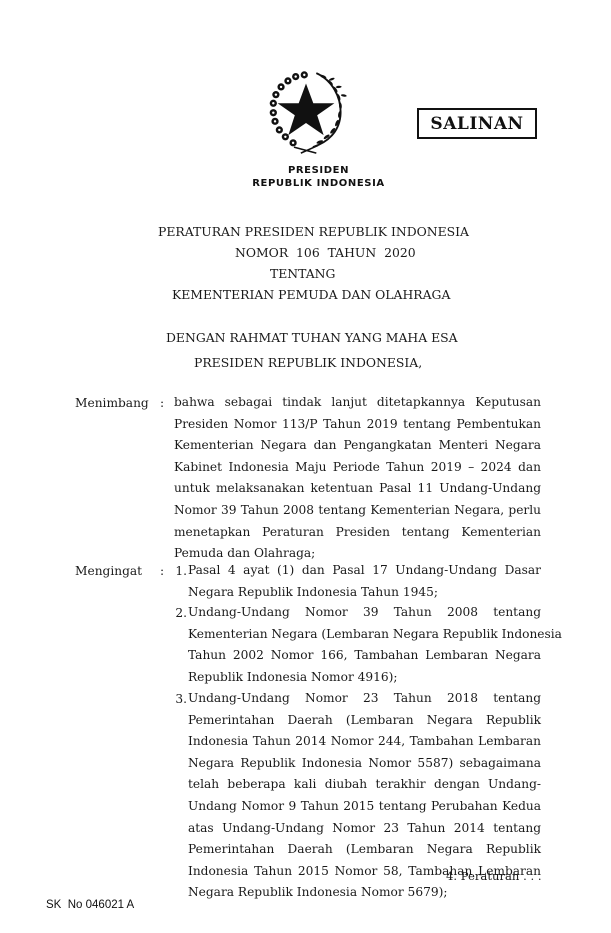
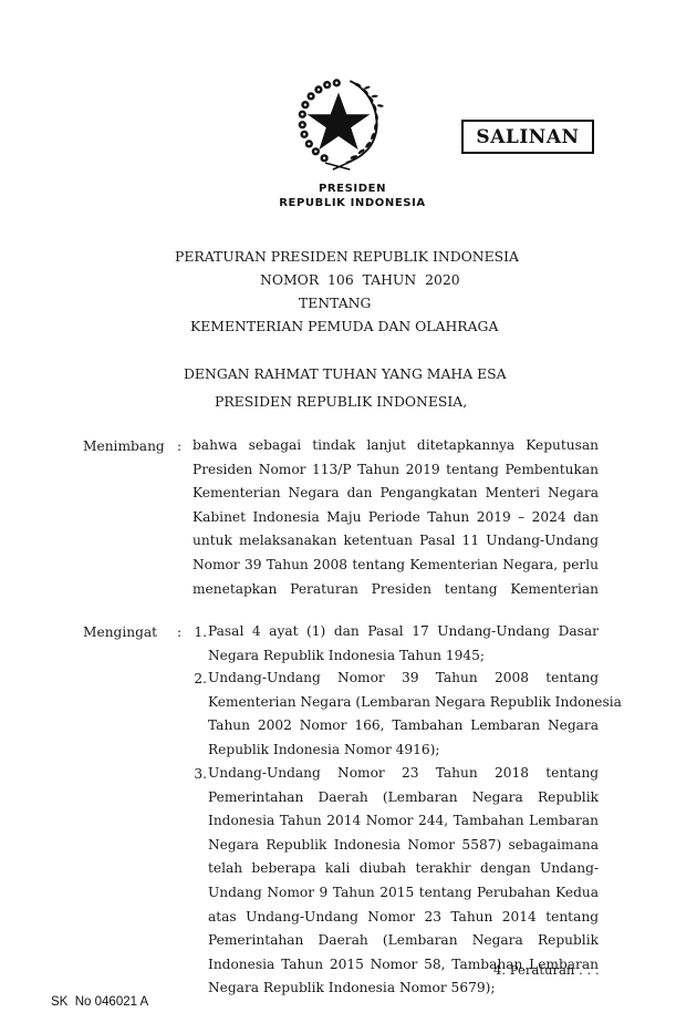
  SALINAN
  PRESIDEN
  REPUBLIK INDONESIA
  PERATURAN PRESIDEN REPUBLIK INDONESIA
  NOMOR 106 TAHUN 2020
  TENTANG
  KEMENTERIAN PEMUDA DAN OLAHRAGA
  DENGAN RAHMAT TUHAN YANG MAHA ESA
  PRESIDEN REPUBLIK INDONESIA,
  Menimbang
  :
  bahwa sebagai tindak lanjut ditetapkannya Keputusan
  Presiden Nomor 113/P Tahun 2019 tentang Pembentukan
  Kementerian Negara dan Pengangkatan Menteri Negara
  Kabinet Indonesia Maju Periode Tahun 2019 – 2024 dan
  untuk melaksanakan ketentuan Pasal 11 Undang-Undang
  Nomor 39 Tahun 2008 tentang Kementerian Negara, perlu
  menetapkan Peraturan Presiden tentang Kementerian
- Pemuda dan Olahraga;
  Mengingat
  :
  1.
  Pasal 4 ayat (1) dan Pasal 17 Undang-Undang Dasar
  Negara Republik Indonesia Tahun 1945;
  2.
  Undang-Undang Nomor 39 Tahun 2008 tentang
  Kementerian Negara (Lembaran Negara Republik Indonesia
  Tahun 2002 Nomor 166, Tambahan Lembaran Negara
  Republik Indonesia Nomor 4916);
  3.
  Undang-Undang Nomor 23 Tahun 2018 tentang
  Pemerintahan Daerah (Lembaran Negara Republik
  Indonesia Tahun 2014 Nomor 244, Tambahan Lembaran
  Negara Republik Indonesia Nomor 5587) sebagaimana
  telah beberapa kali diubah terakhir dengan Undang-
  Undang Nomor 9 Tahun 2015 tentang Perubahan Kedua
  atas Undang-Undang Nomor 23 Tahun 2014 tentang
  Pemerintahan Daerah (Lembaran Negara Republik
  Indonesia Tahun 2015 Nomor 58, Tambahan Lembaran
  Negara Republik Indonesia Nomor 5679);
  4. Peraturan . . .
  SK No 046021 A
